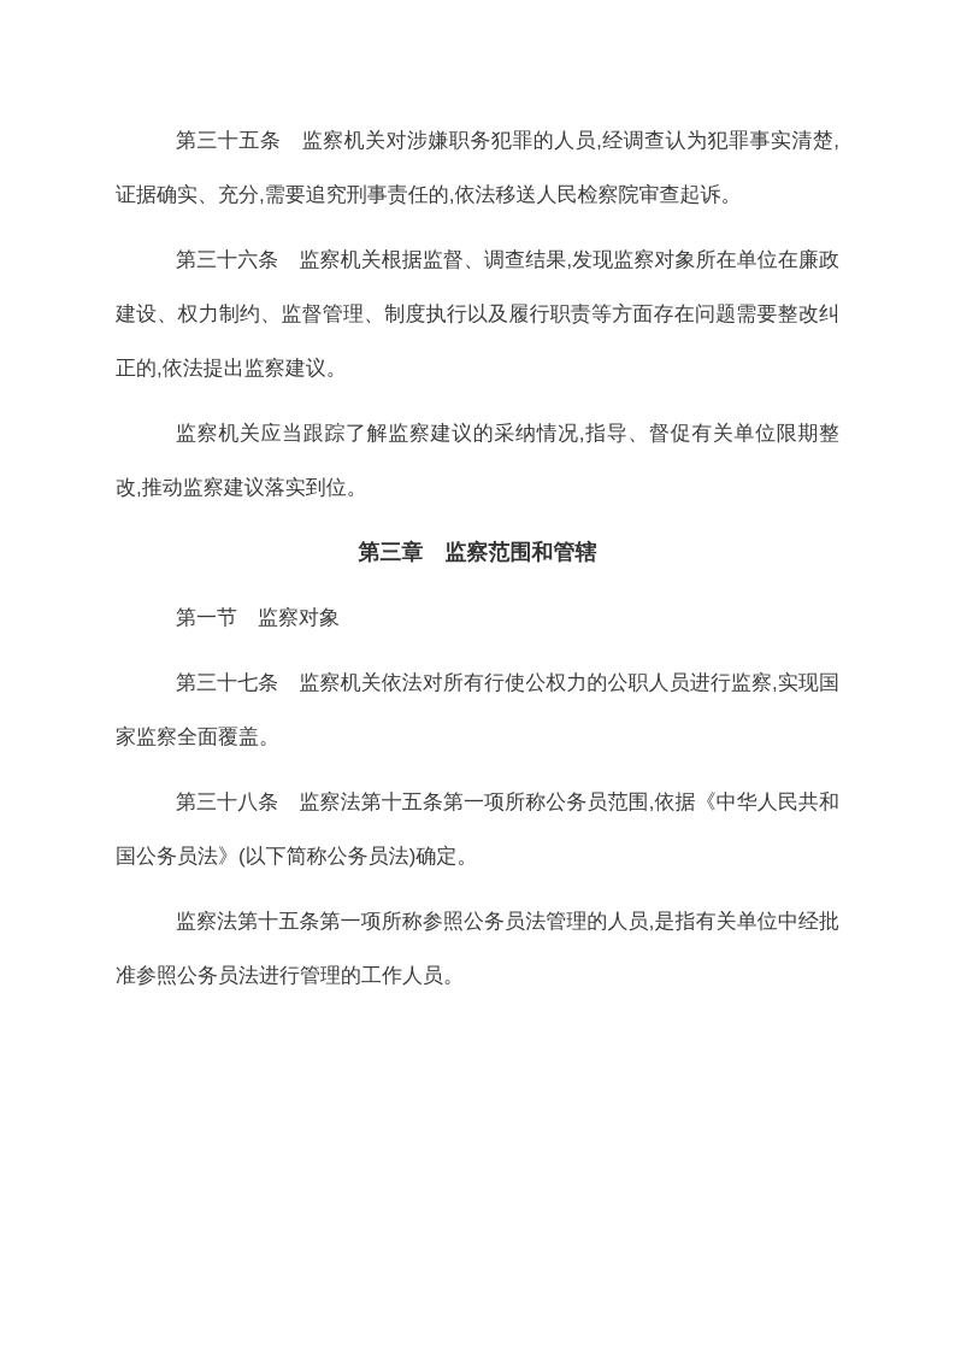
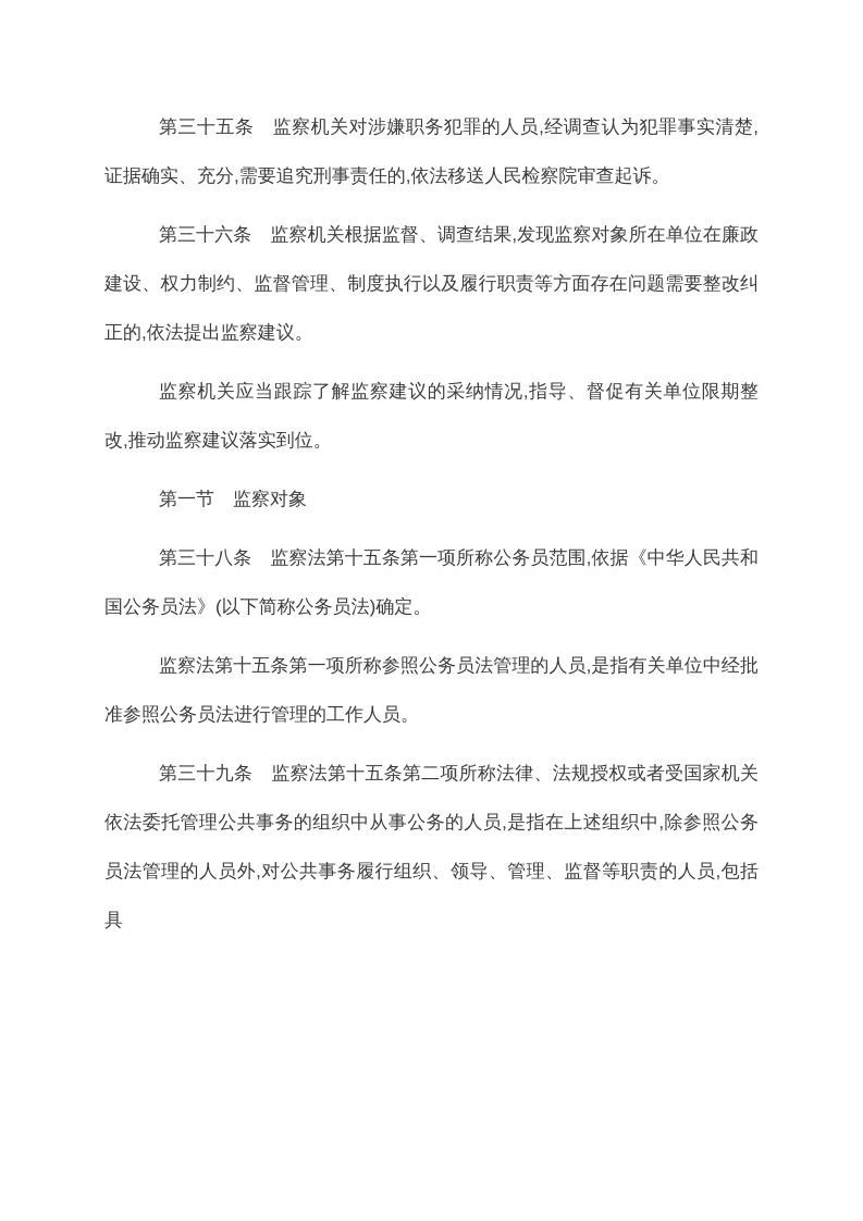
  第三十五条 监察机关对涉嫌职务犯罪的人员,经调查认为犯罪事实清楚,证据确实、充分,需要追究刑事责任的,依法移送人民检察院审查起诉。
  第三十六条 监察机关根据监督、调查结果,发现监察对象所在单位在廉政建设、权力制约、监督管理、制度执行以及履行职责等方面存在问题需要整改纠正的,依法提出监察建议。
  监察机关应当跟踪了解监察建议的采纳情况,指导、督促有关单位限期整改,推动监察建议落实到位。
- 第三章 监察范围和管辖
  第一节 监察对象
- 第三十七条 监察机关依法对所有行使公权力的公职人员进行监察,实现国家监察全面覆盖。
  第三十八条 监察法第十五条第一项所称公务员范围,依据《中华人民共和国公务员法》(以下简称公务员法)确定。
  监察法第十五条第一项所称参照公务员法管理的人员,是指有关单位中经批准参照公务员法进行管理的工作人员。
+ 第三十九条 监察法第十五条第二项所称法律、法规授权或者受国家机关依法委托管理公共事务的组织中从事公务的人员,是指在上述组织中,除参照公务员法管理的人员外,对公共事务履行组织、领导、管理、监督等职责的人员,包括具
